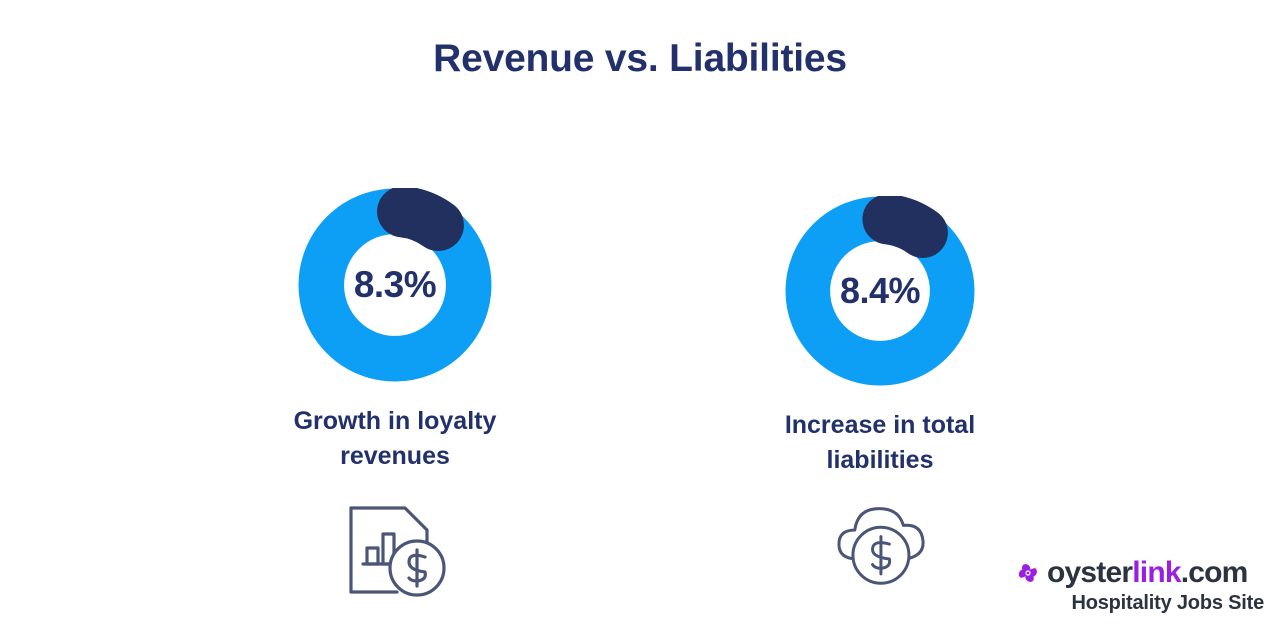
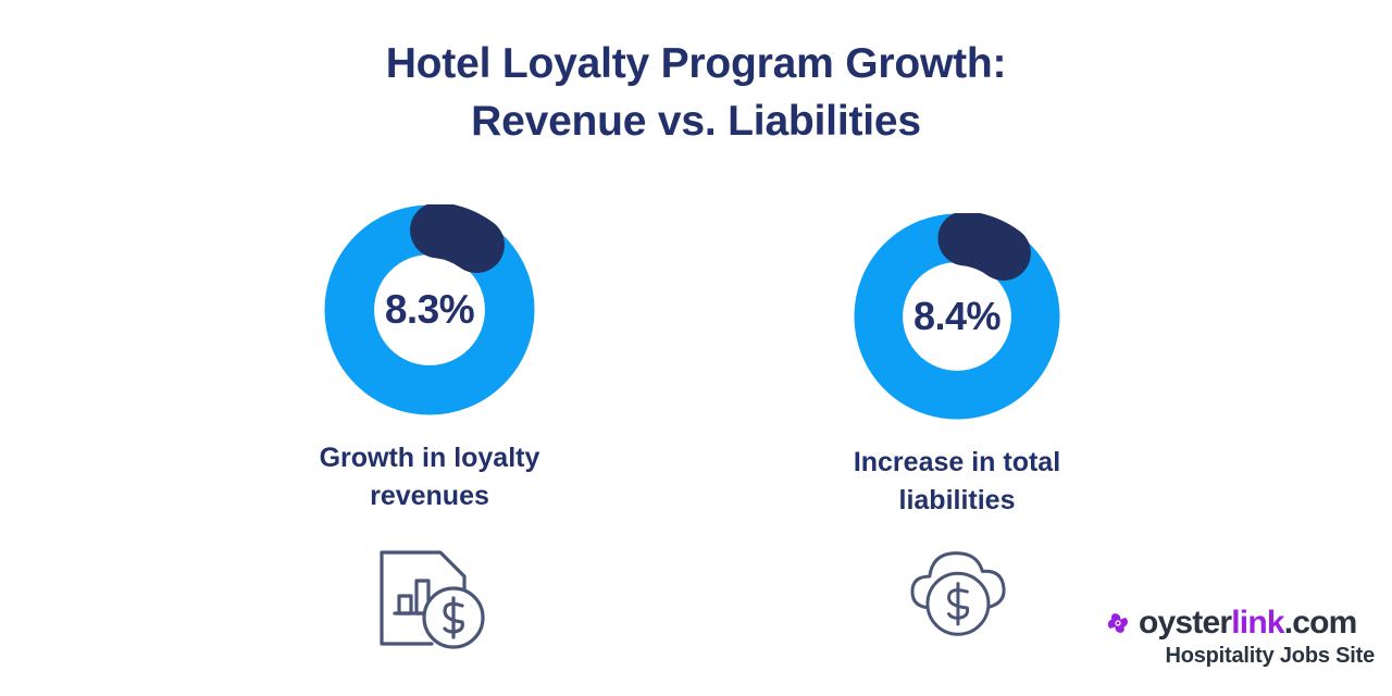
+ Hotel Loyalty Program Growth:
  Revenue vs. Liabilities
  8.3%
  Growth in loyalty
  revenues
  8.4%
  Increase in total
  liabilities
  oysterlink.com
  Hospitality Jobs Site
